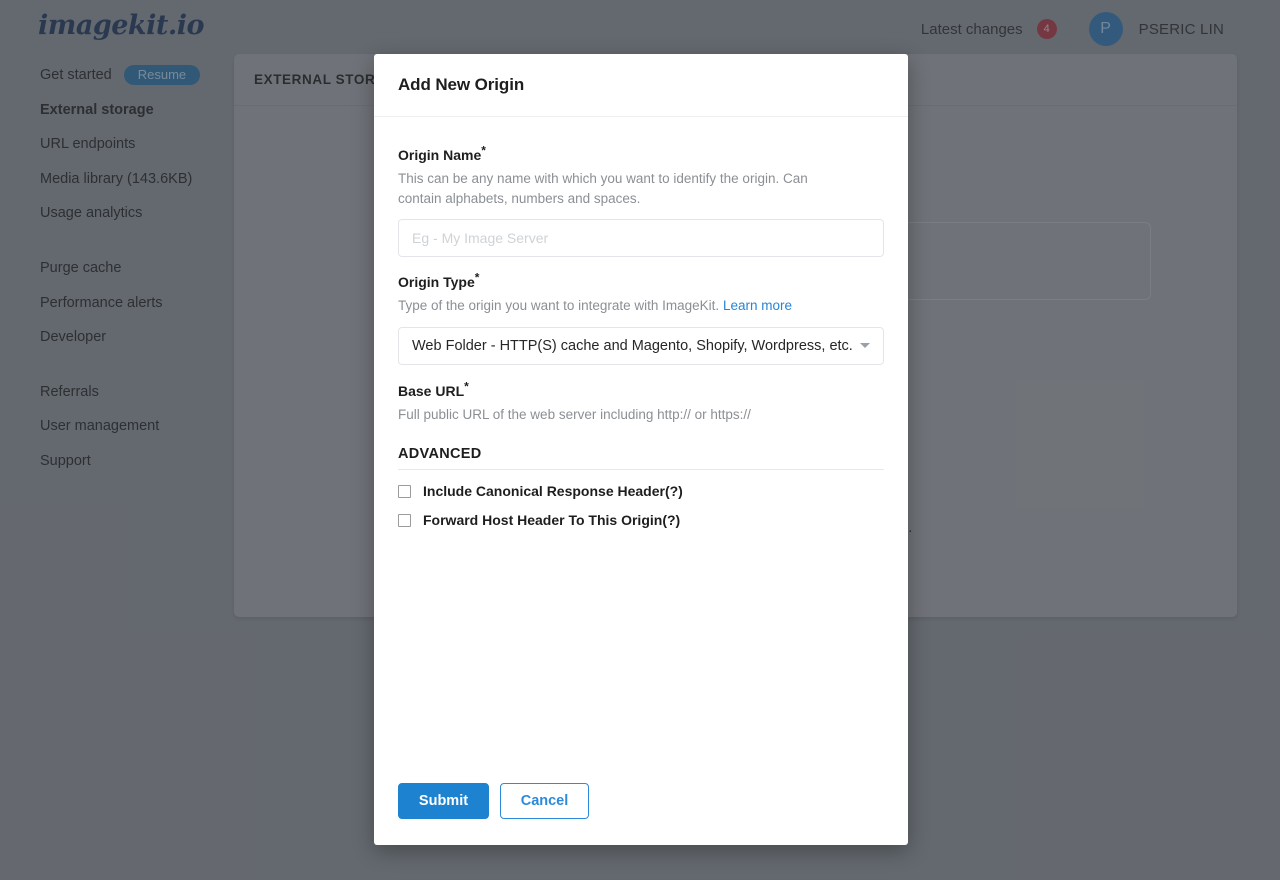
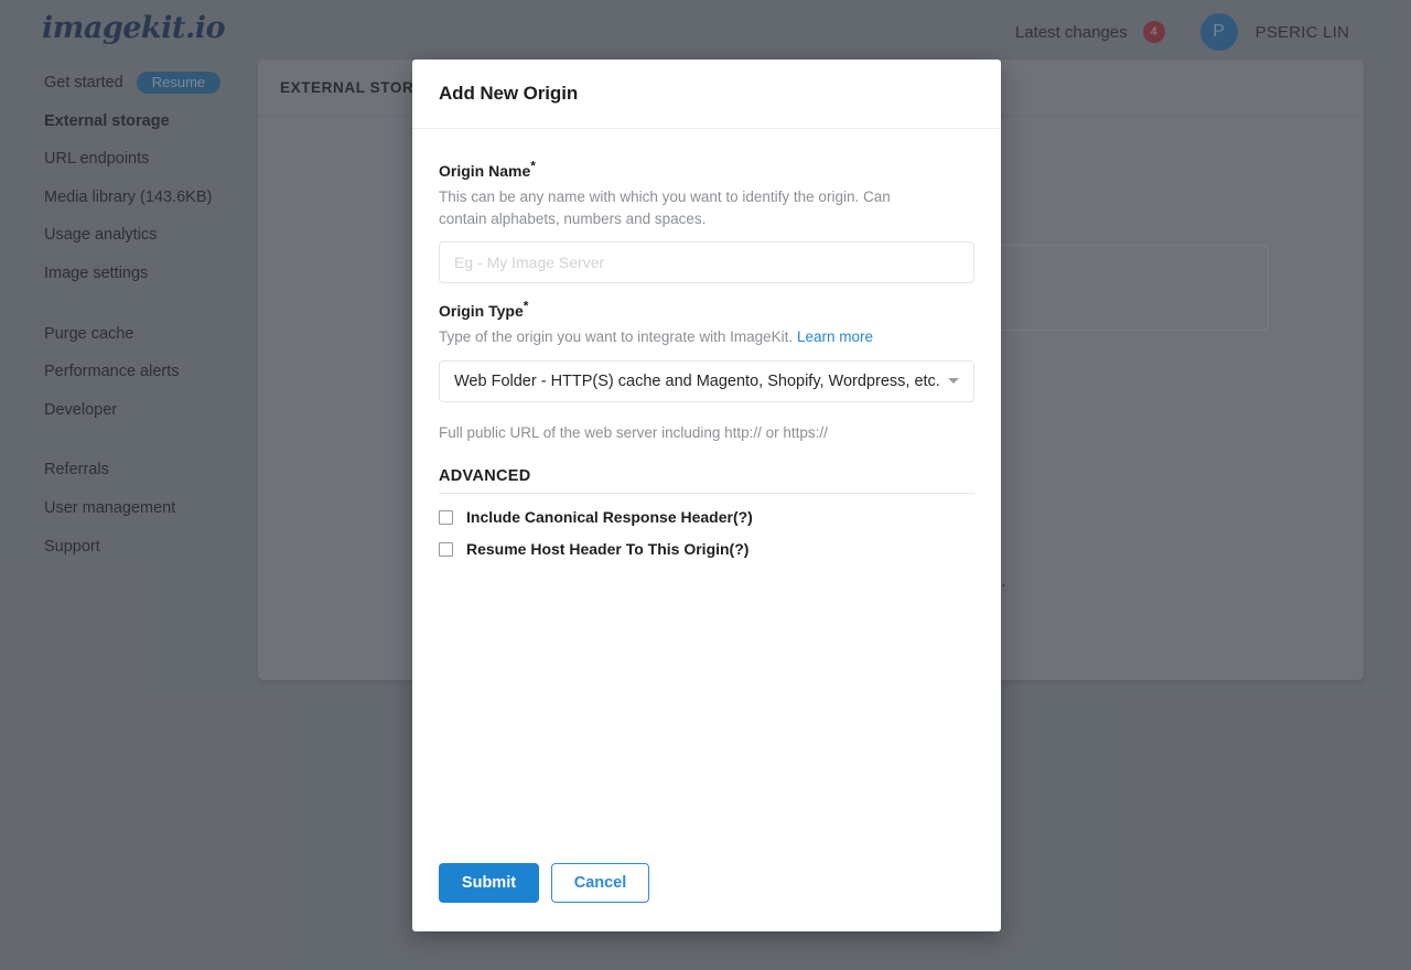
  imagekit.io
  Latest changes
  4
  P
  PSERIC LIN
  Get started
  Resume
  External storage
  URL endpoints
  Media library (143.6KB)
  Usage analytics
+ Image settings
  Purge cache
  Performance alerts
  Developer
  Referrals
  User management
  Support
  EXTERNAL STOR
  Add New Origin
  Origin Name*
  This can be any name with which you want to identify the origin. Can contain alphabets, numbers and spaces.
  Eg - My Image Server
  Origin Type*
  Type of the origin you want to integrate with ImageKit. Learn more
  Web Folder - HTTP(S) cache and Magento, Shopify, Wordpress, etc.
- Base URL*
  Full public URL of the web server including http:// or https://
  ADVANCED
  Include Canonical Response Header(?)
- Forward Host Header To This Origin(?)
+ Resume Host Header To This Origin(?)
  Submit
  Cancel
